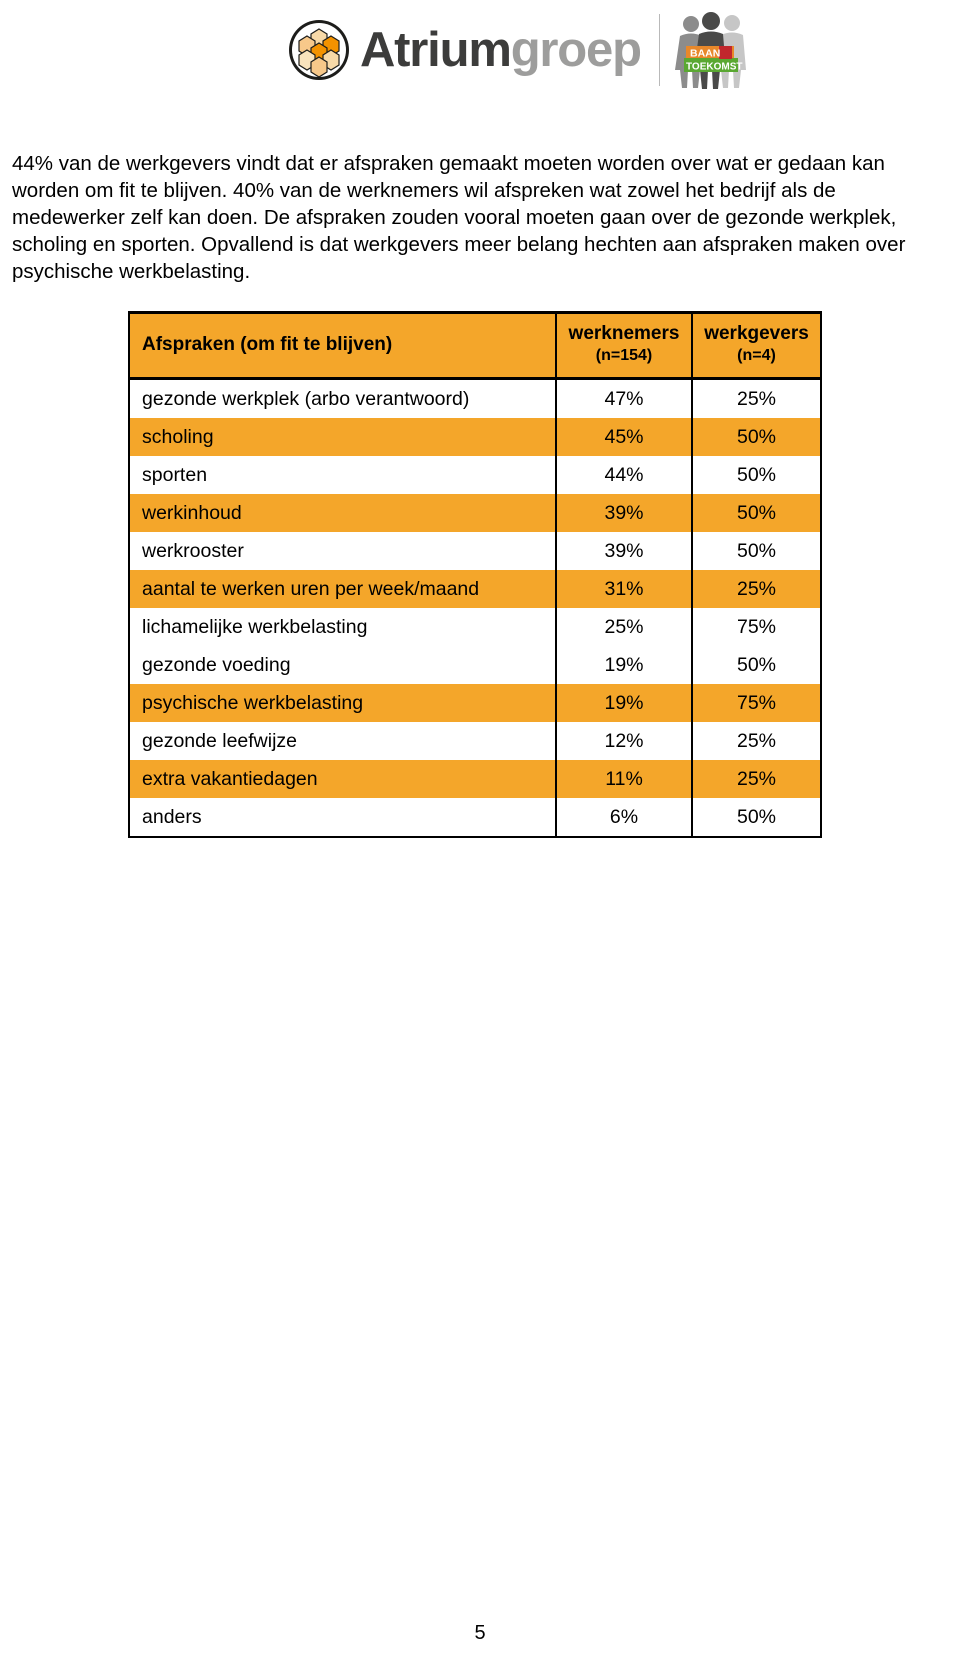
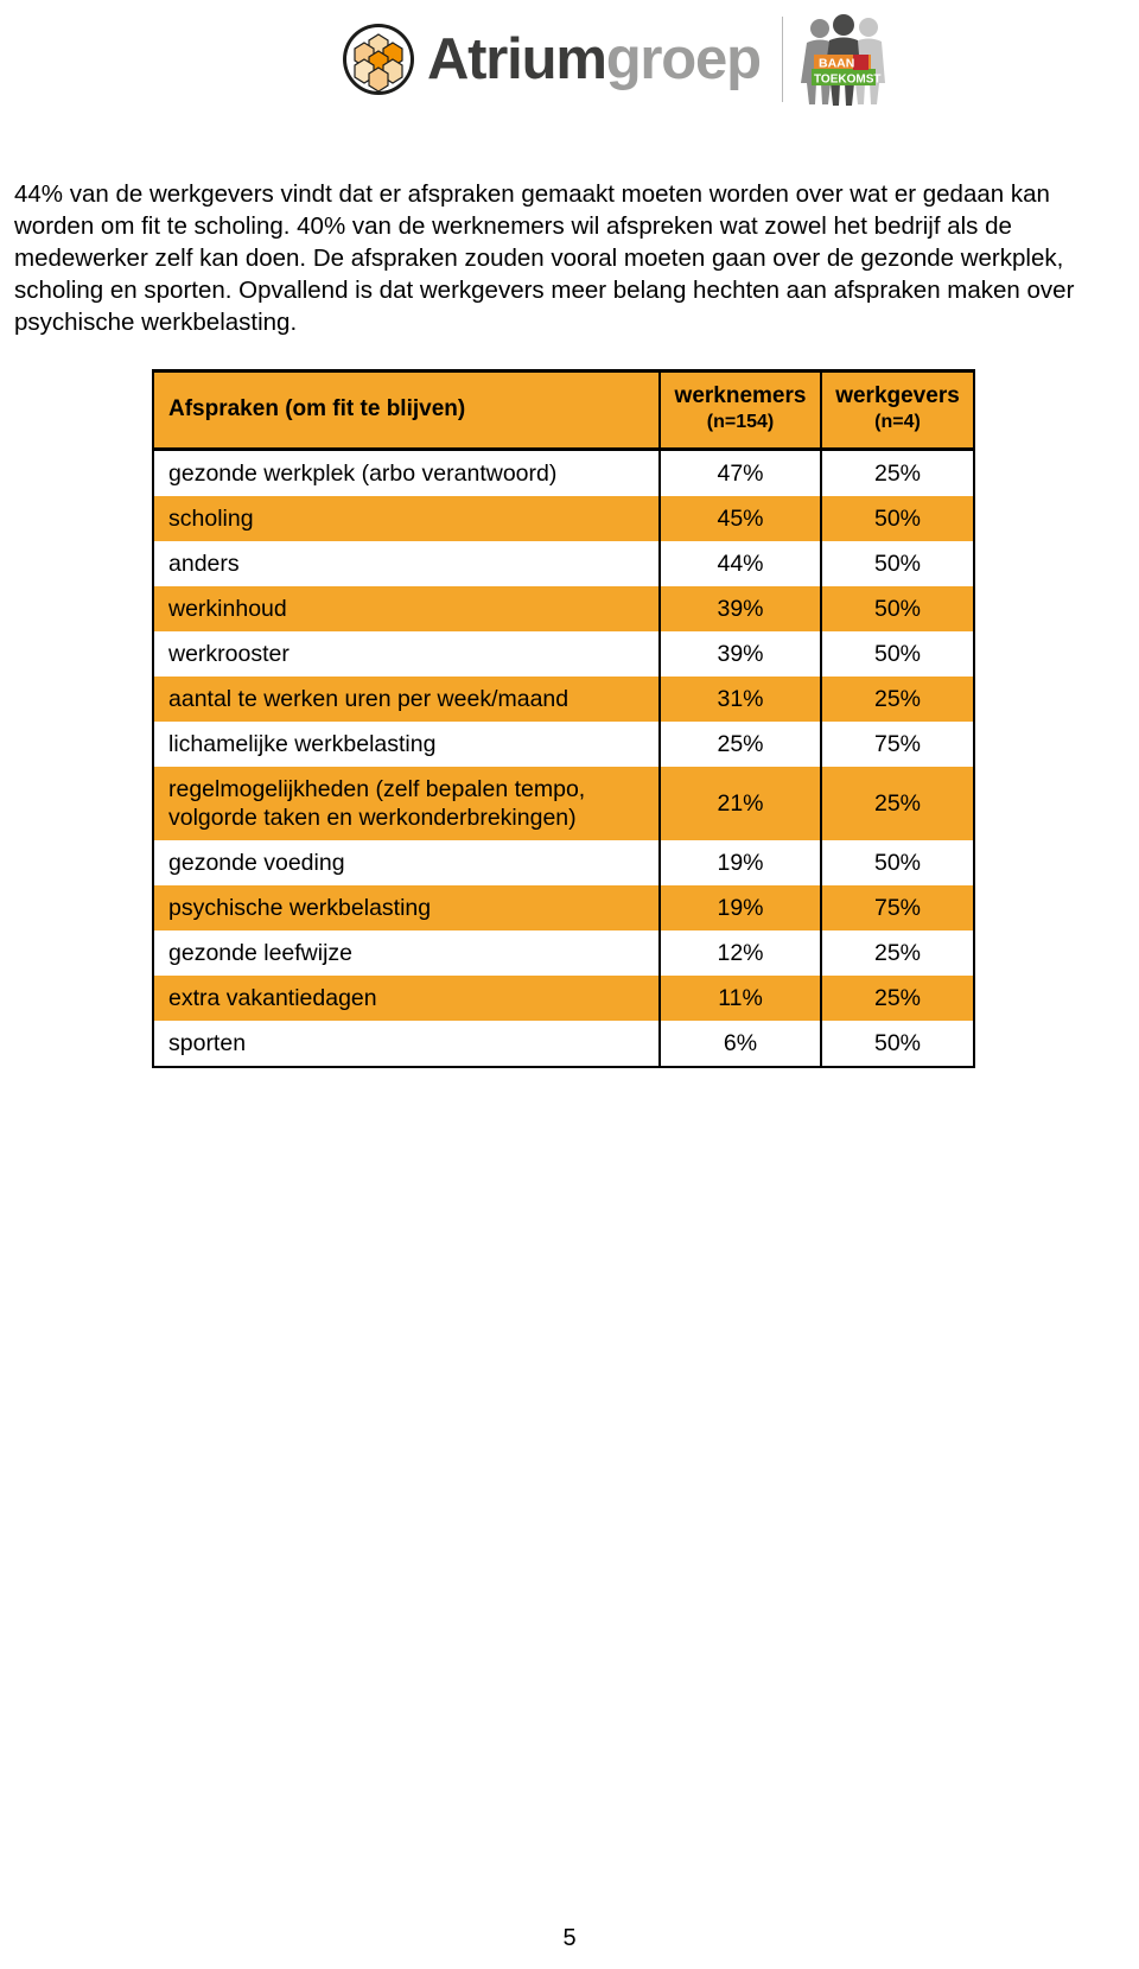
  Atriumgroep
  BAAN
  TOEKOMST
- 44% van de werkgevers vindt dat er afspraken gemaakt moeten worden over wat er gedaan kan worden om fit te blijven. 40% van de werknemers wil afspreken wat zowel het bedrijf als de medewerker zelf kan doen. De afspraken zouden vooral moeten gaan over de gezonde werkplek, scholing en sporten. Opvallend is dat werkgevers meer belang hechten aan afspraken maken over psychische werkbelasting.
+ 44% van de werkgevers vindt dat er afspraken gemaakt moeten worden over wat er gedaan kan worden om fit te scholing. 40% van de werknemers wil afspreken wat zowel het bedrijf als de medewerker zelf kan doen. De afspraken zouden vooral moeten gaan over de gezonde werkplek, scholing en sporten. Opvallend is dat werkgevers meer belang hechten aan afspraken maken over psychische werkbelasting.
  Afspraken (om fit te blijven)	werknemers (n=154)	werkgevers (n=4)
  gezonde werkplek (arbo verantwoord)	47%	25%
  scholing	45%	50%
- sporten	44%	50%
+ anders	44%	50%
  werkinhoud	39%	50%
  werkrooster	39%	50%
  aantal te werken uren per week/maand	31%	25%
  lichamelijke werkbelasting	25%	75%
+ regelmogelijkheden (zelf bepalen tempo, volgorde taken en werkonderbrekingen)	21%	25%
  gezonde voeding	19%	50%
  psychische werkbelasting	19%	75%
  gezonde leefwijze	12%	25%
  extra vakantiedagen	11%	25%
- anders	6%	50%
+ sporten	6%	50%
  5
